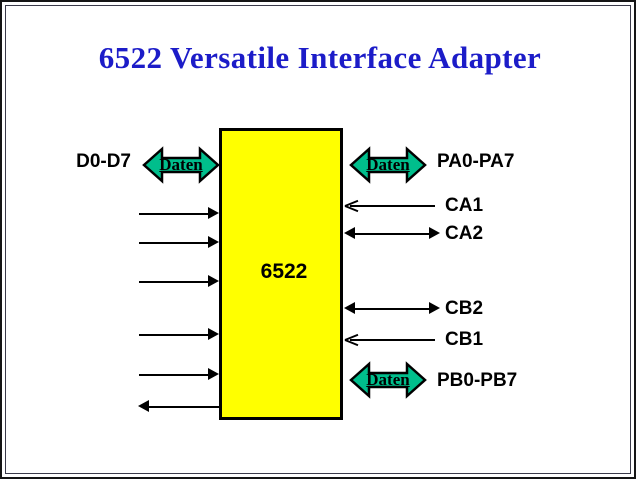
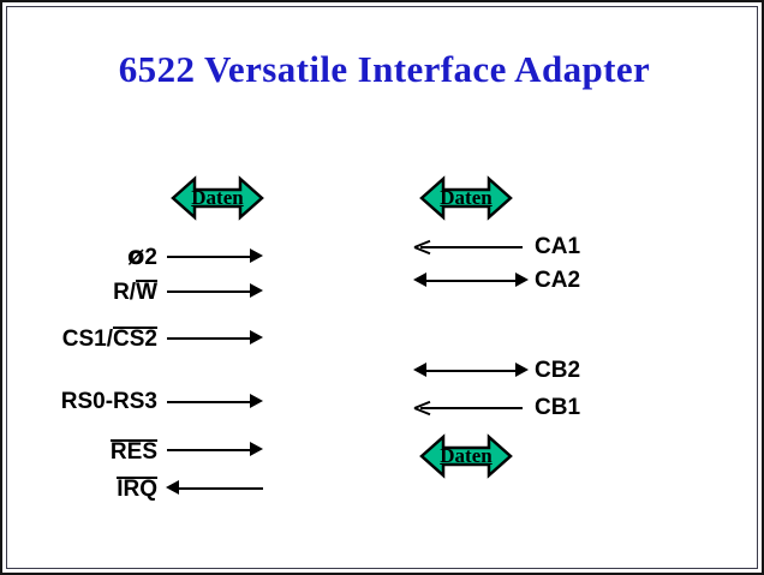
  6522 Versatile Interface Adapter
- 6522
- D0-D7
  Daten
+ ø2
+ R/W
+ CS1/CS2
+ RS0-RS3
+ RES
+ IRQ
  Daten
- PA0-PA7
  CA1
  CA2
  CB2
  CB1
  Daten
- PB0-PB7
